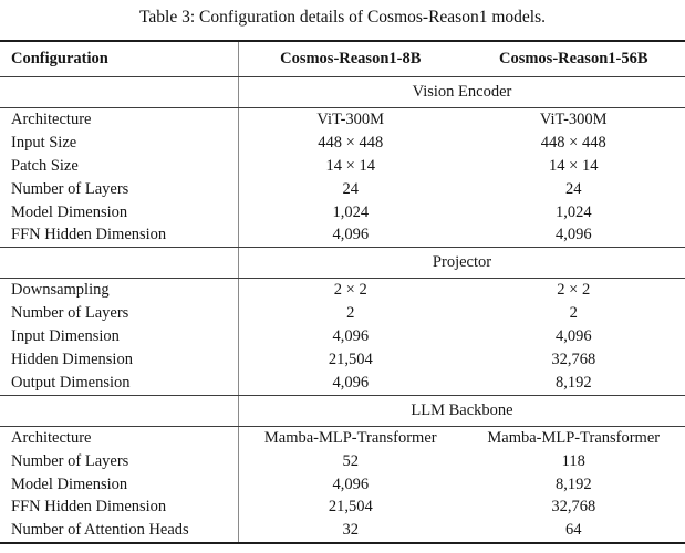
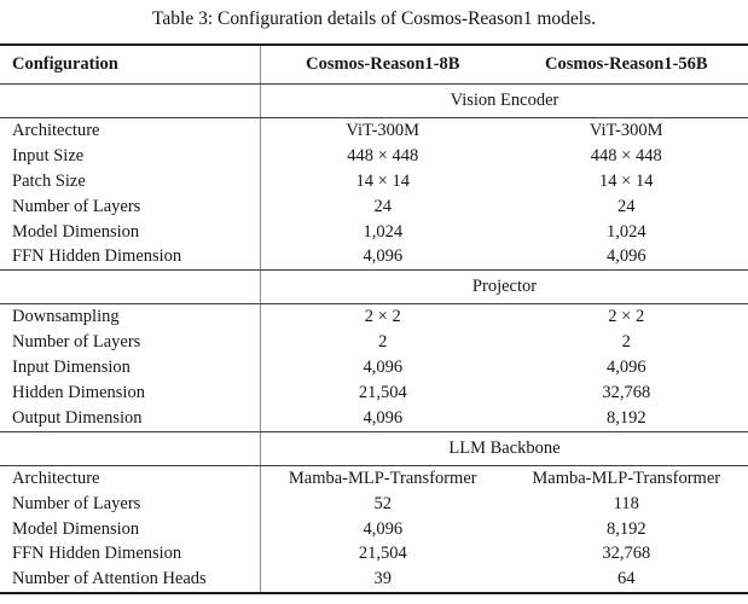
  Table 3: Configuration details of Cosmos-Reason1 models.
  Configuration
  Cosmos-Reason1-8B
  Cosmos-Reason1-56B
  Vision Encoder
  Architecture
  ViT-300M
  ViT-300M
  Input Size
  448 × 448
  448 × 448
  Patch Size
  14 × 14
  14 × 14
  Number of Layers
  24
  24
  Model Dimension
  1,024
  1,024
  FFN Hidden Dimension
  4,096
  4,096
  Projector
  Downsampling
  2 × 2
  2 × 2
  Number of Layers
  2
  2
  Input Dimension
  4,096
  4,096
  Hidden Dimension
  21,504
  32,768
  Output Dimension
  4,096
  8,192
  LLM Backbone
  Architecture
  Mamba-MLP-Transformer
  Mamba-MLP-Transformer
  Number of Layers
  52
  118
  Model Dimension
  4,096
  8,192
  FFN Hidden Dimension
  21,504
  32,768
  Number of Attention Heads
- 32
+ 39
  64
